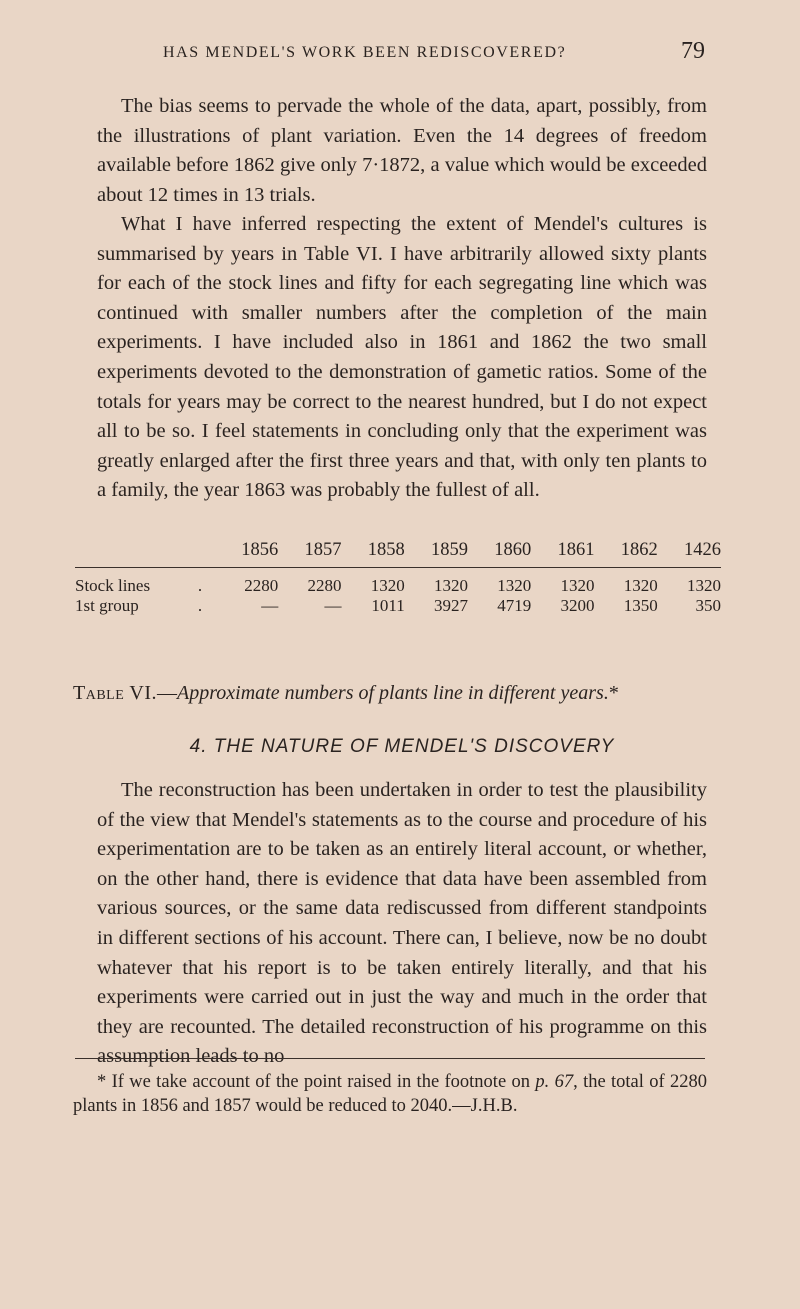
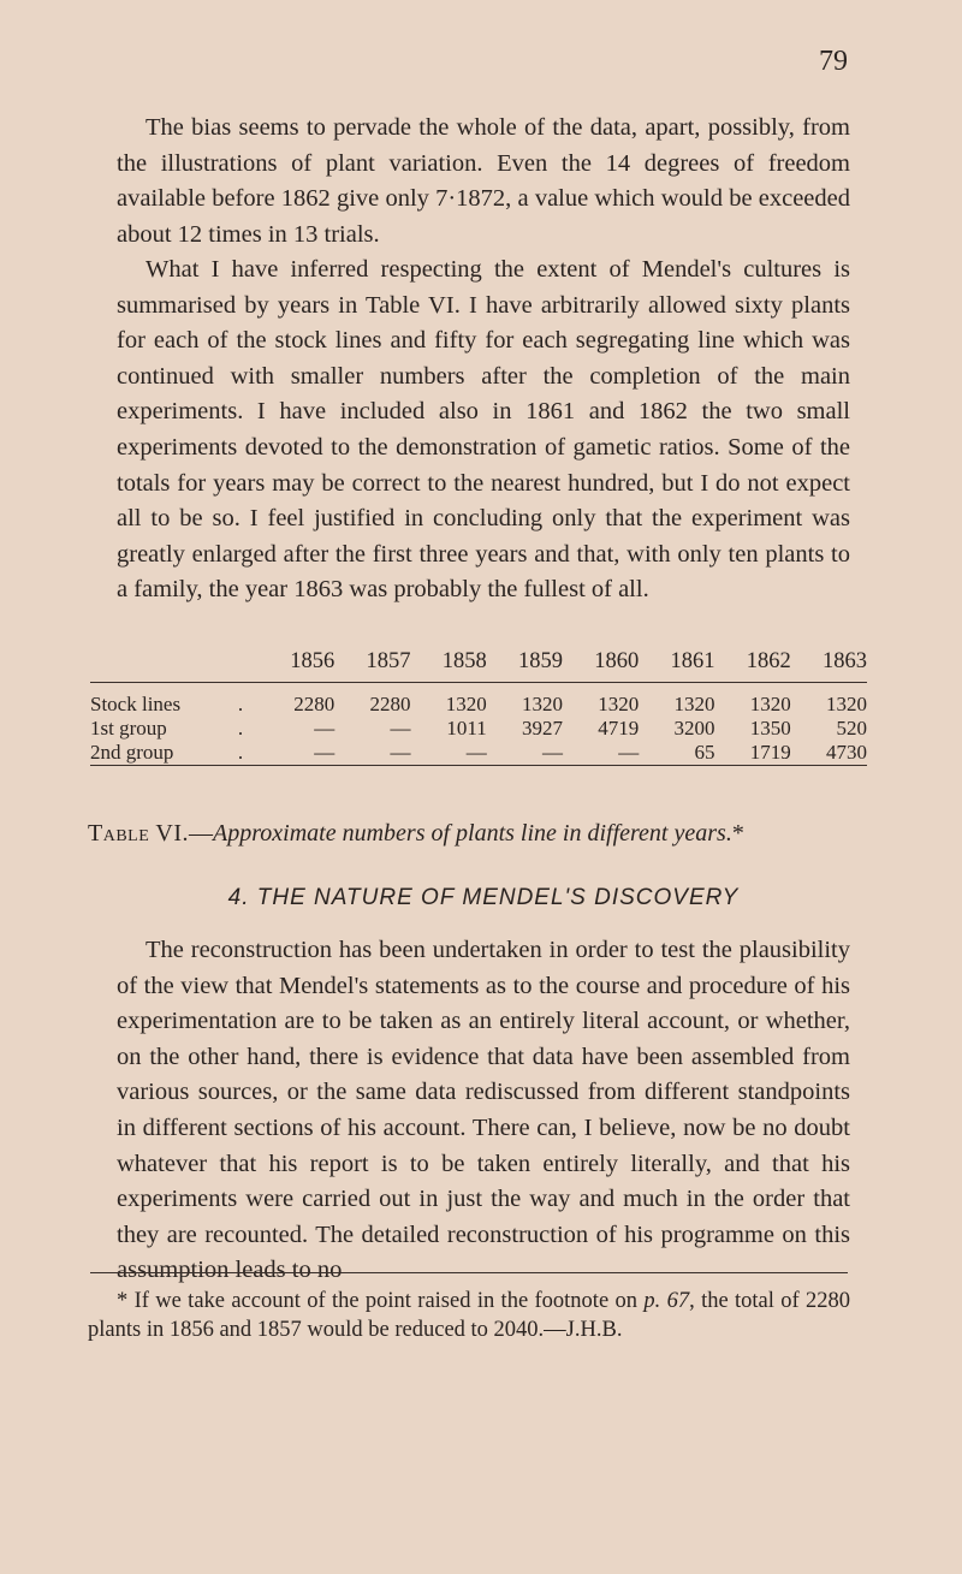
- HAS MENDEL'S WORK BEEN REDISCOVERED?
  79
  The bias seems to pervade the whole of the data, apart, possibly, from the illustrations of plant variation. Even the 14 degrees of freedom available before 1862 give only 7·1872, a value which would be exceeded about 12 times in 13 trials.
- What I have inferred respecting the extent of Mendel's cultures is summarised by years in Table VI. I have arbitrarily allowed sixty plants for each of the stock lines and fifty for each segregating line which was continued with smaller numbers after the completion of the main experiments. I have included also in 1861 and 1862 the two small experiments devoted to the demonstration of gametic ratios. Some of the totals for years may be correct to the nearest hundred, but I do not expect all to be so. I feel statements in concluding only that the experiment was greatly enlarged after the first three years and that, with only ten plants to a family, the year 1863 was probably the fullest of all.
+ What I have inferred respecting the extent of Mendel's cultures is summarised by years in Table VI. I have arbitrarily allowed sixty plants for each of the stock lines and fifty for each segregating line which was continued with smaller numbers after the completion of the main experiments. I have included also in 1861 and 1862 the two small experiments devoted to the demonstration of gametic ratios. Some of the totals for years may be correct to the nearest hundred, but I do not expect all to be so. I feel justified in concluding only that the experiment was greatly enlarged after the first three years and that, with only ten plants to a family, the year 1863 was probably the fullest of all.
- 		1856	1857	1858	1859	1860	1861	1862	1426
+ 		1856	1857	1858	1859	1860	1861	1862	1863
  Stock lines	.	2280	2280	1320	1320	1320	1320	1320	1320
- 1st group	.	—	—	1011	3927	4719	3200	1350	350
+ 1st group	.	—	—	1011	3927	4719	3200	1350	520
+ 2nd group	.	—	—	—	—	—	65	1719	4730
  Table VI.—Approximate numbers of plants line in different years.*
  4. THE NATURE OF MENDEL'S DISCOVERY
  The reconstruction has been undertaken in order to test the plausibility of the view that Mendel's statements as to the course and procedure of his experimentation are to be taken as an entirely literal account, or whether, on the other hand, there is evidence that data have been assembled from various sources, or the same data rediscussed from different standpoints in different sections of his account. There can, I believe, now be no doubt whatever that his report is to be taken entirely literally, and that his experiments were carried out in just the way and much in the order that they are recounted. The detailed reconstruction of his programme on this assumption leads to no
  * If we take account of the point raised in the footnote on p. 67, the total of 2280 plants in 1856 and 1857 would be reduced to 2040.—J.H.B.
